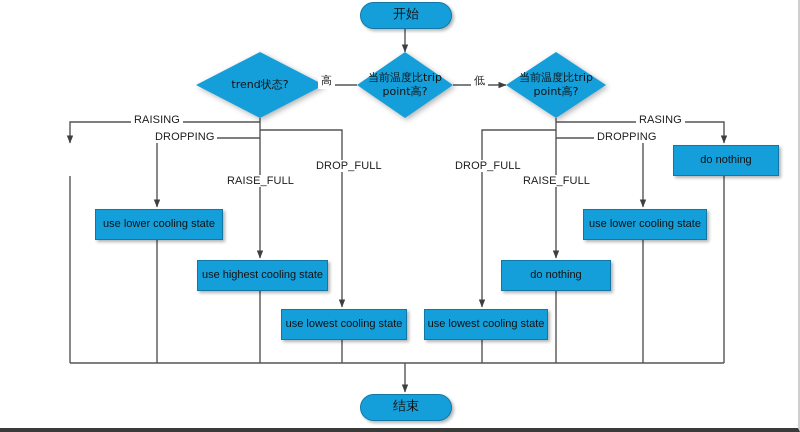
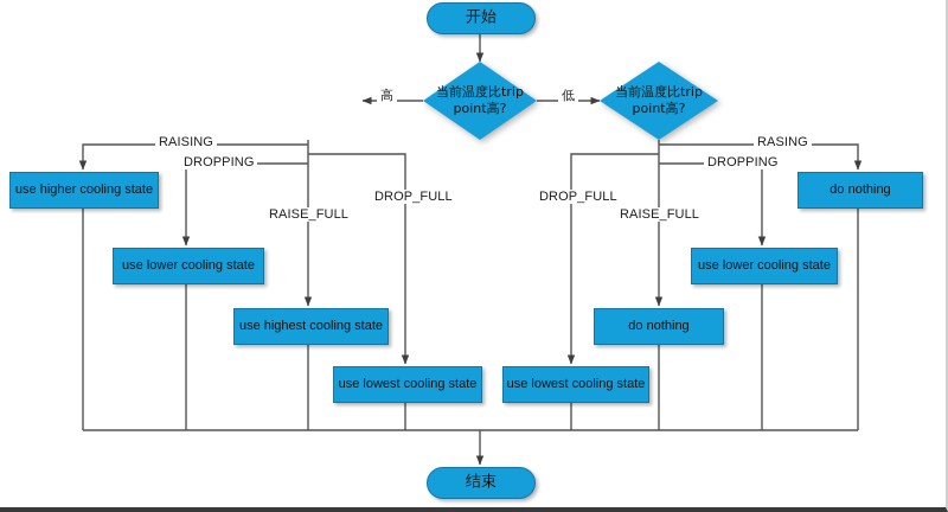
  开始
  结束
- trend状态?
  当前温度比trip
  point高?
  当前温度比trip
  point高?
  高
  低
  RAISING
  DROPPING
  RAISE_FULL
  DROP_FULL
  DROP_FULL
  RAISE_FULL
  DROPPING
  RASING
+ use higher cooling state
  use lower cooling state
  use highest cooling state
  use lowest cooling state
  use lowest cooling state
  do nothing
  use lower cooling state
  do nothing
